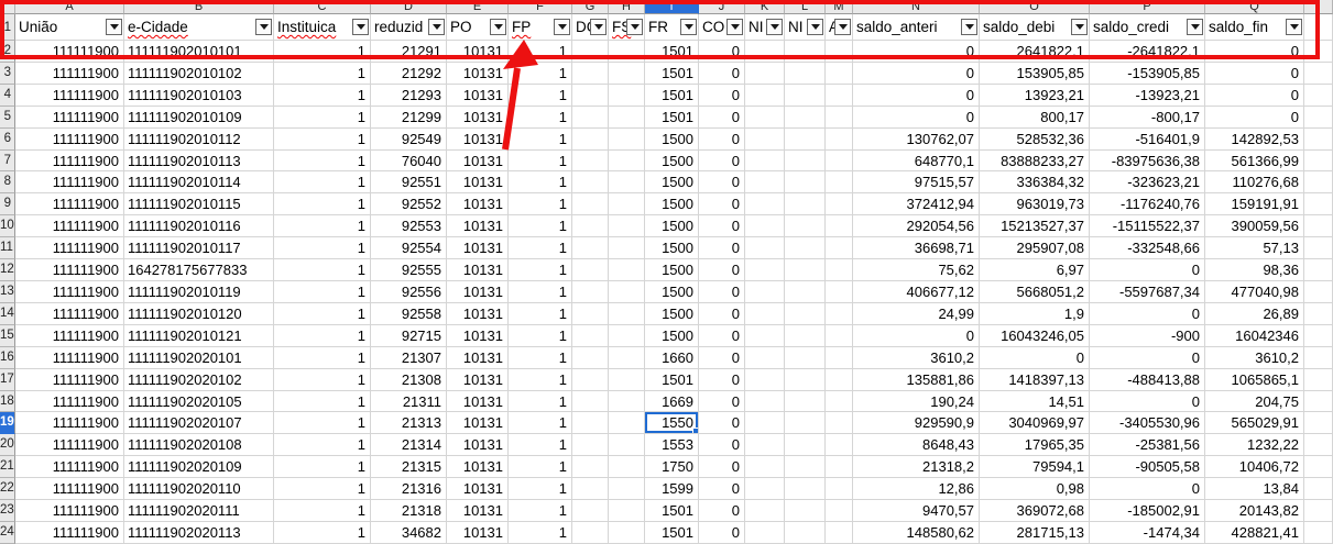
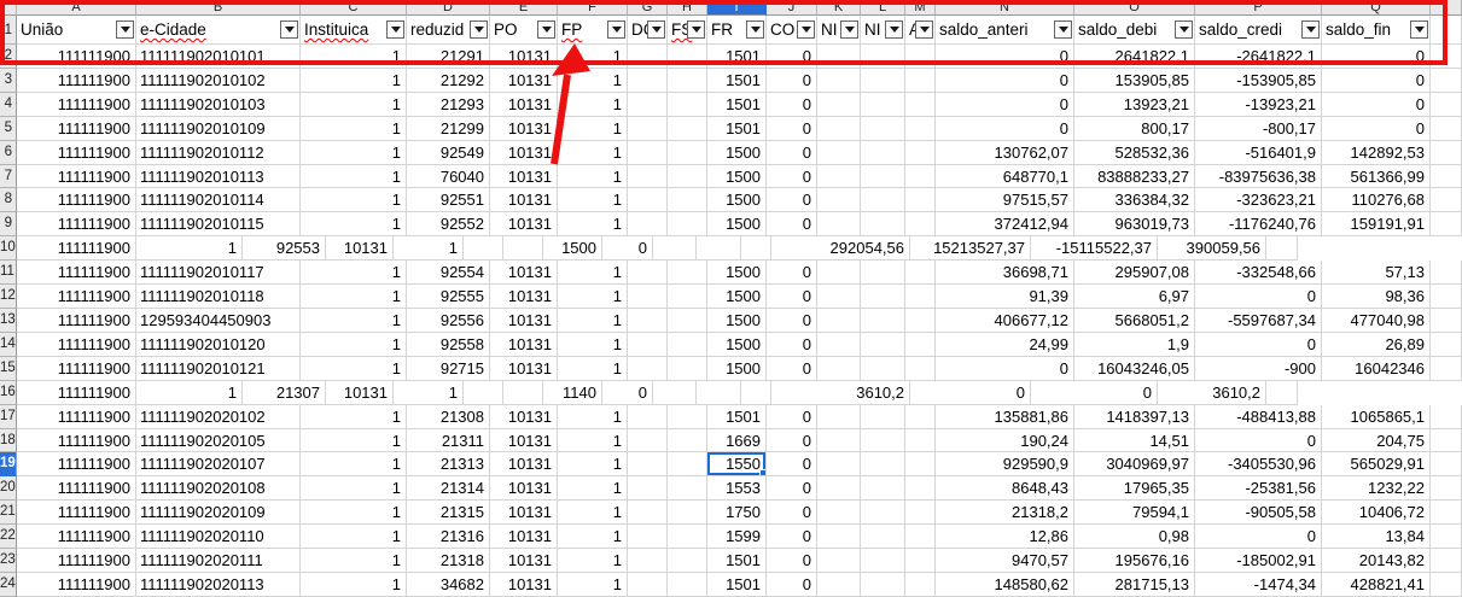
  A
  B
  C
  D
  E
  F
  G
  H
  I
  J
  K
  L
  M
  N
  O
  P
  Q
  1
  União
  e-Cidade
  Instituica
  reduzid
  PO
  FP
  FR
  CO
  NI
  NI
  saldo_anteri
  saldo_debi
  saldo_credi
  saldo_fin
  2
  111111900
  111111902010101
  1
  21291
  10131
  1
  1501
  0
  0
  2641822,1
  -2641822,1
  0
  3
  111111900
  111111902010102
  1
  21292
  10131
  1
  1501
  0
  0
  153905,85
  -153905,85
  0
  4
  111111900
  111111902010103
  1
  21293
  10131
  1
  1501
  0
  0
  13923,21
  -13923,21
  0
  5
  111111900
  111111902010109
  1
  21299
  10131
  1
  1501
  0
  0
  800,17
  -800,17
  0
  6
  111111900
  111111902010112
  1
  92549
  10131
  1
  1500
  0
  130762,07
  528532,36
  -516401,9
  142892,53
  7
  111111900
  111111902010113
  1
  76040
  10131
  1
  1500
  0
  648770,1
  83888233,27
  -83975636,38
  561366,99
  8
  111111900
  111111902010114
  1
  92551
  10131
  1
  1500
  0
  97515,57
  336384,32
  -323623,21
  110276,68
  9
  111111900
  111111902010115
  1
  92552
  10131
  1
  1500
  0
  372412,94
  963019,73
  -1176240,76
  159191,91
  10
  111111900
- 111111902010116
  1
  92553
  10131
  1
  1500
  0
  292054,56
  15213527,37
  -15115522,37
  390059,56
  11
  111111900
  111111902010117
  1
  92554
  10131
  1
  1500
  0
  36698,71
  295907,08
  -332548,66
  57,13
  12
  111111900
- 164278175677833
+ 111111902010118
  1
  92555
  10131
  1
  1500
  0
- 75,62
+ 91,39
  6,97
  0
  98,36
  13
  111111900
- 111111902010119
+ 129593404450903
  1
  92556
  10131
  1
  1500
  0
  406677,12
  5668051,2
  -5597687,34
  477040,98
  14
  111111900
  111111902010120
  1
  92558
  10131
  1
  1500
  0
  24,99
  1,9
  0
  26,89
  15
  111111900
  111111902010121
  1
  92715
  10131
  1
  1500
  0
  0
  16043246,05
  -900
  16042346
  16
  111111900
- 111111902020101
  1
  21307
  10131
  1
- 1660
+ 1140
  0
  3610,2
  0
  0
  3610,2
  17
  111111900
  111111902020102
  1
  21308
  10131
  1
  1501
  0
  135881,86
  1418397,13
  -488413,88
  1065865,1
  18
  111111900
  111111902020105
  1
  21311
  10131
  1
  1669
  0
  190,24
  14,51
  0
  204,75
  19
  111111900
  111111902020107
  1
  21313
  10131
  1
  1550
  0
  929590,9
  3040969,97
  -3405530,96
  565029,91
  20
  111111900
  111111902020108
  1
  21314
  10131
  1
  1553
  0
  8648,43
  17965,35
  -25381,56
  1232,22
  21
  111111900
  111111902020109
  1
  21315
  10131
  1
  1750
  0
  21318,2
  79594,1
  -90505,58
  10406,72
  22
  111111900
  111111902020110
  1
  21316
  10131
  1
  1599
  0
  12,86
  0,98
  0
  13,84
  23
  111111900
  111111902020111
  1
  21318
  10131
  1
  1501
  0
  9470,57
- 369072,68
+ 195676,16
  -185002,91
  20143,82
  24
  111111900
  111111902020113
  1
  34682
  10131
  1
  1501
  0
  148580,62
  281715,13
  -1474,34
  428821,41
